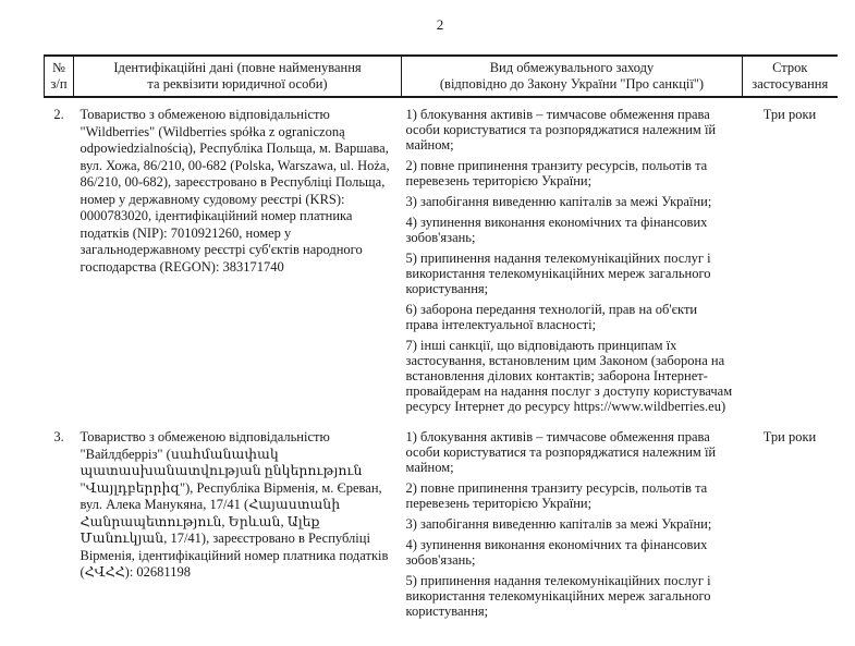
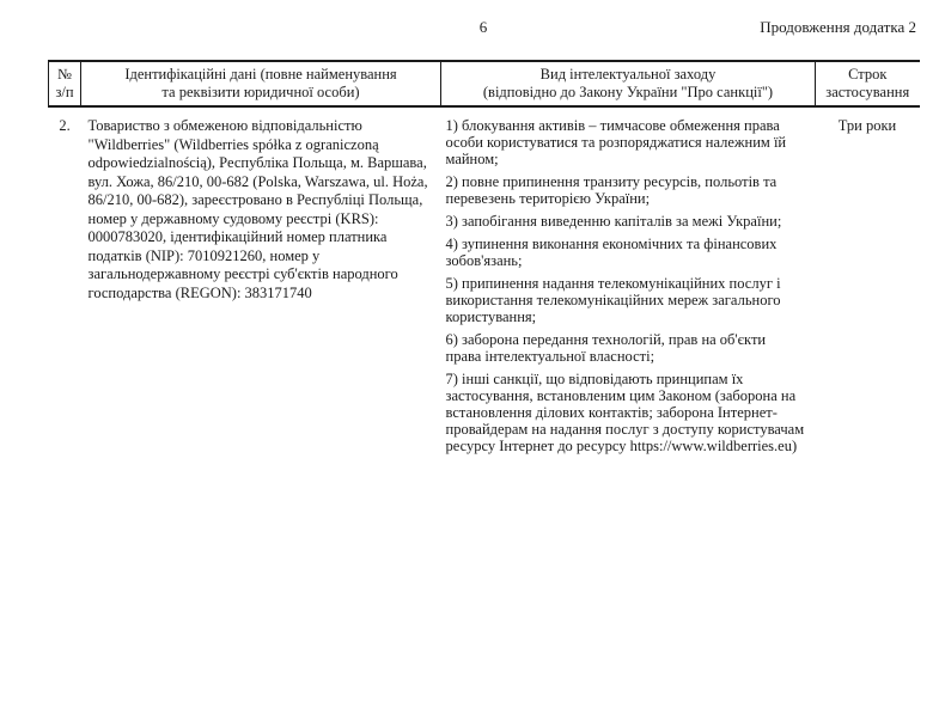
- 2
+ 6
+ Продовження додатка 2
- № з/п	Ідентифікаційні дані (повне найменування та реквізити юридичної особи)	Вид обмежувального заходу (відповідно до Закону України "Про санкції")	Строк застосування
+ № з/п	Ідентифікаційні дані (повне найменування та реквізити юридичної особи)	Вид інтелектуальної заходу (відповідно до Закону України "Про санкції")	Строк застосування
  2.	Товариство з обмеженою відповідальністю "Wildberries" (Wildberries spółka z ograniczoną odpowiedzialnością), Республіка Польща, м. Варшава, вул. Хожа, 86/210, 00-682 (Polska, Warszawa, ul. Hoża, 86/210, 00-682), зареєстровано в Республіці Польща, номер у державному судовому реєстрі (KRS): 0000783020, ідентифікаційний номер платника податків (NIP): 7010921260, номер у загальнодержавному реєстрі суб'єктів народного господарства (REGON): 383171740	1) блокування активів – тимчасове обмеження права особи користуватися та розпоряджатися належним їй майном; 2) повне припинення транзиту ресурсів, польотів та перевезень територією України; 3) запобігання виведенню капіталів за межі України; 4) зупинення виконання економічних та фінансових зобов'язань; 5) припинення надання телекомунікаційних послуг і використання телекомунікаційних мереж загального користування; 6) заборона передання технологій, прав на об'єкти права інтелектуальної власності; 7) інші санкції, що відповідають принципам їх застосування, встановленим цим Законом (заборона на встановлення ділових контактів; заборона Інтернет-провайдерам на надання послуг з доступу користувачам ресурсу Інтернет до ресурсу https://www.wildberries.eu)	Три роки
- 3.	Товариство з обмеженою відповідальністю "Вайлдберріз" (սահմանափակ պատասխանատվության ընկերություն "Վայլդբերրիզ"), Республіка Вірменія, м. Єреван, вул. Алека Манукяна, 17/41 (Հայաստանի Հանրապետություն, Երևան, Ալեք Մանուկյան, 17/41), зареєстровано в Республіці Вірменія, ідентифікаційний номер платника податків (ՀՎՀՀ): 02681198	1) блокування активів – тимчасове обмеження права особи користуватися та розпоряджатися належним їй майном; 2) повне припинення транзиту ресурсів, польотів та перевезень територією України; 3) запобігання виведенню капіталів за межі України; 4) зупинення виконання економічних та фінансових зобов'язань; 5) припинення надання телекомунікаційних послуг і використання телекомунікаційних мереж загального користування;	Три роки
